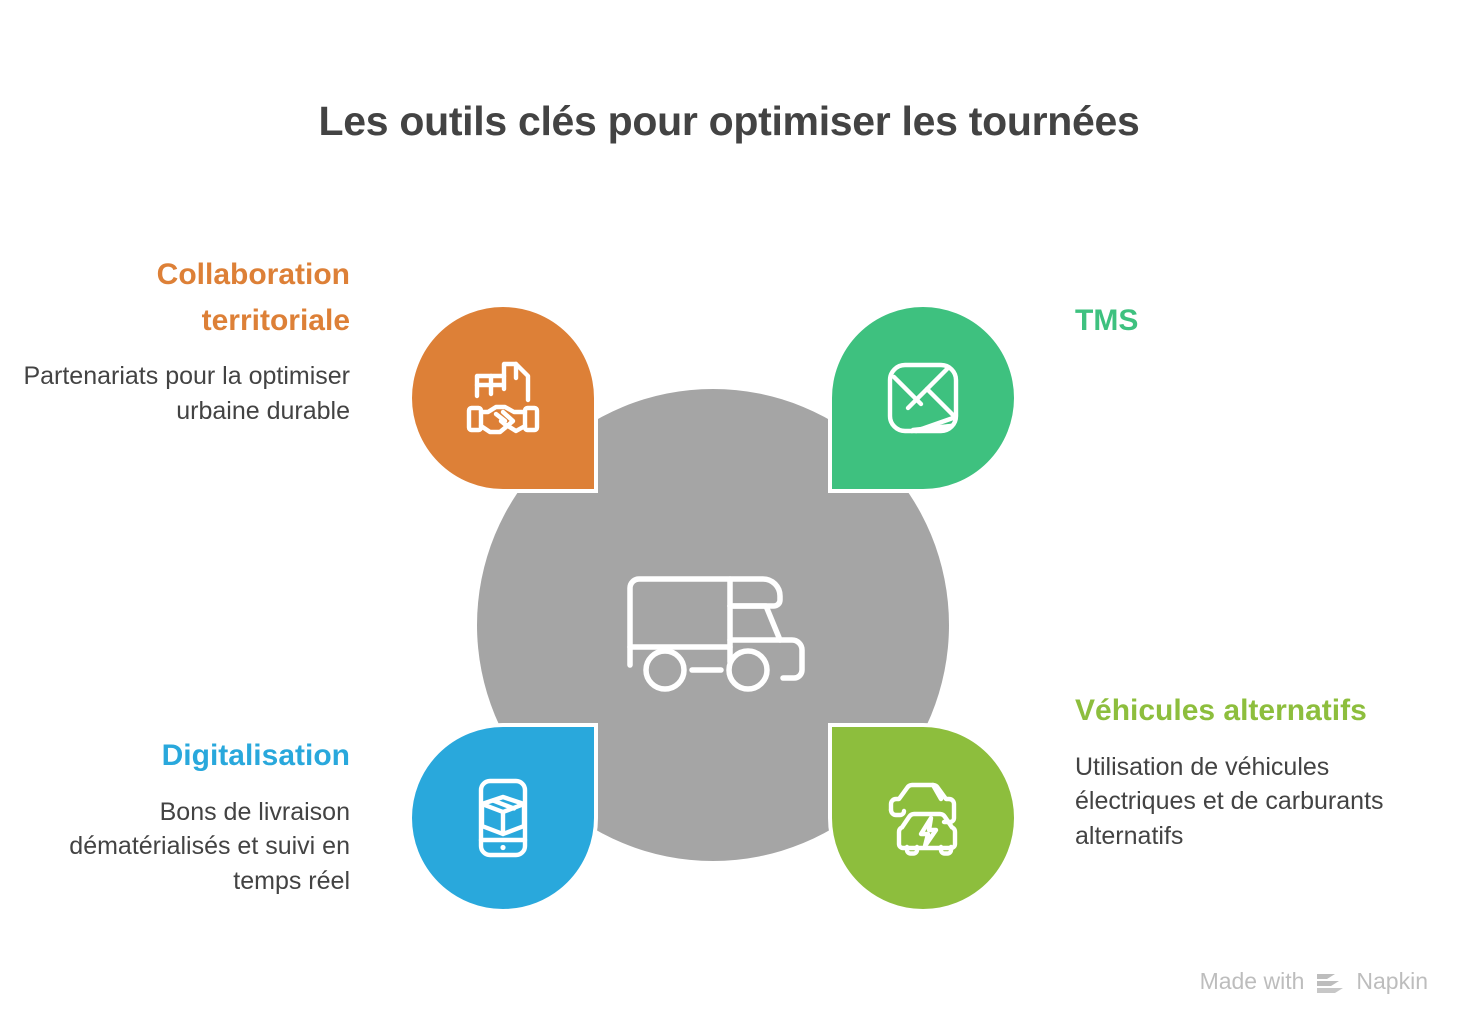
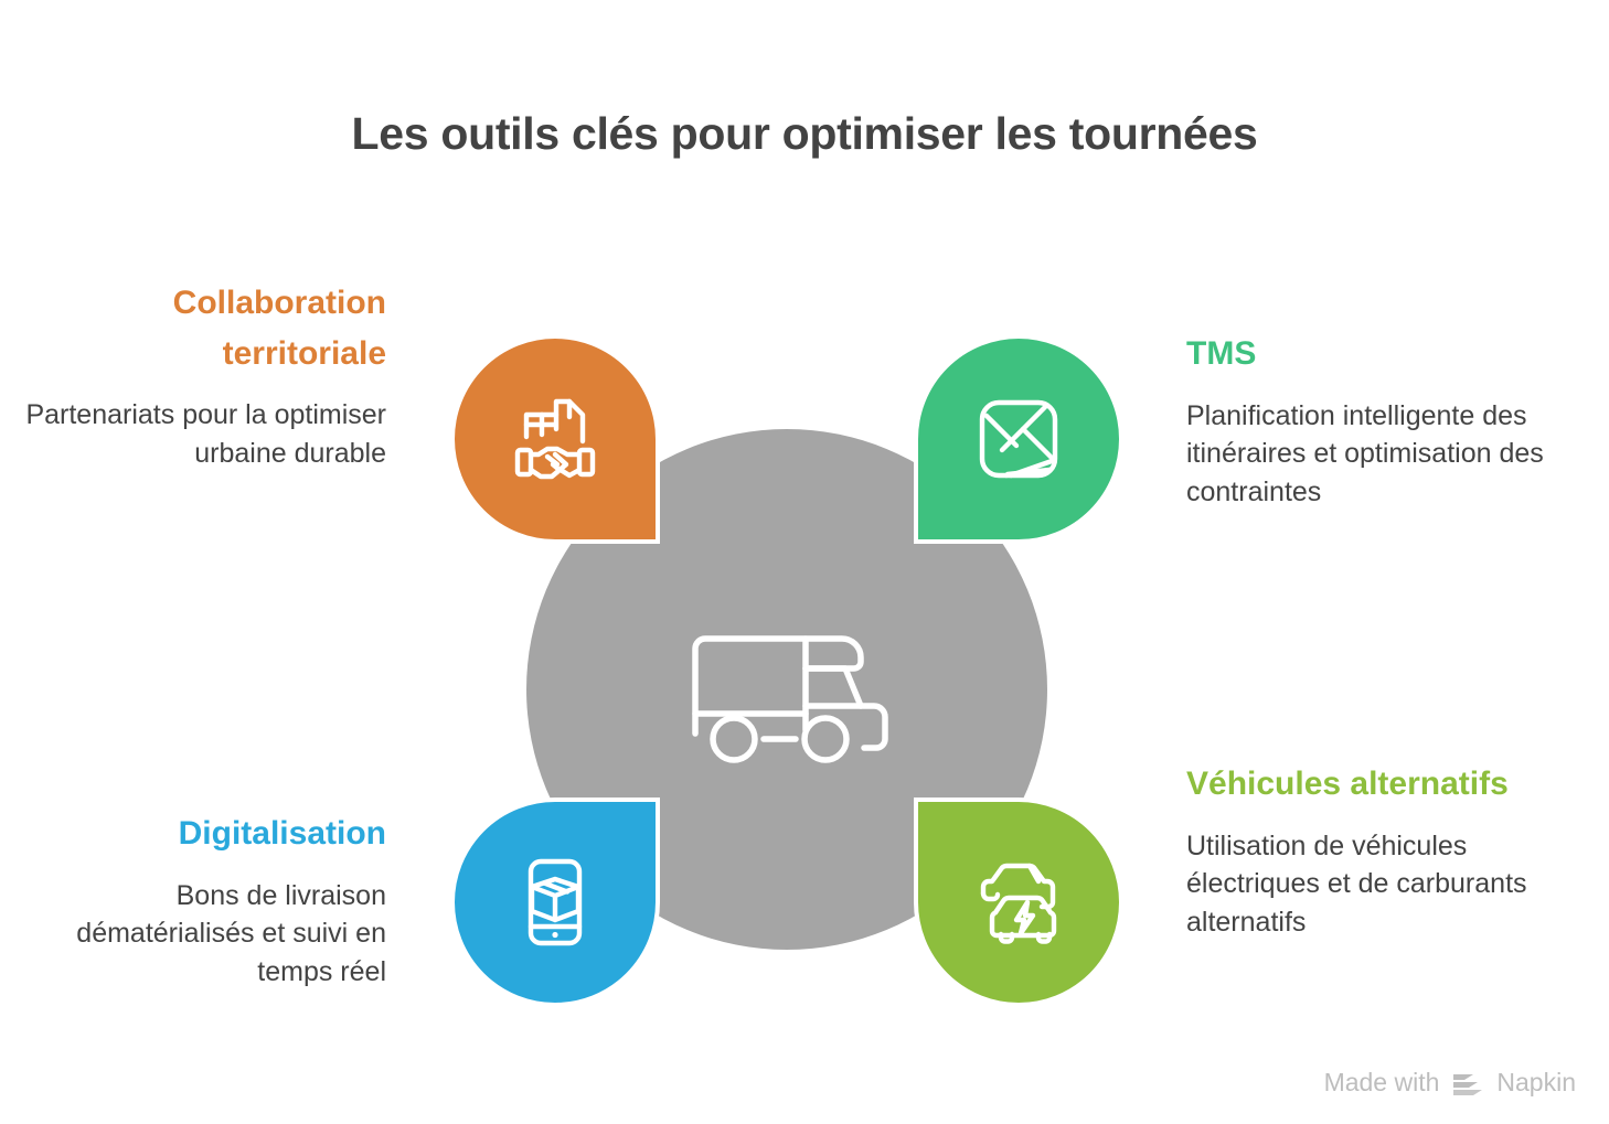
  Les outils clés pour optimiser les tournées
  Collaboration territoriale
  Partenariats pour la optimiser urbaine durable
  TMS
+ Planification intelligente des itinéraires et optimisation des contraintes
  Digitalisation
  Bons de livraison dématérialisés et suivi en temps réel
  Véhicules alternatifs
  Utilisation de véhicules électriques et de carburants alternatifs
  Made with
  Napkin
